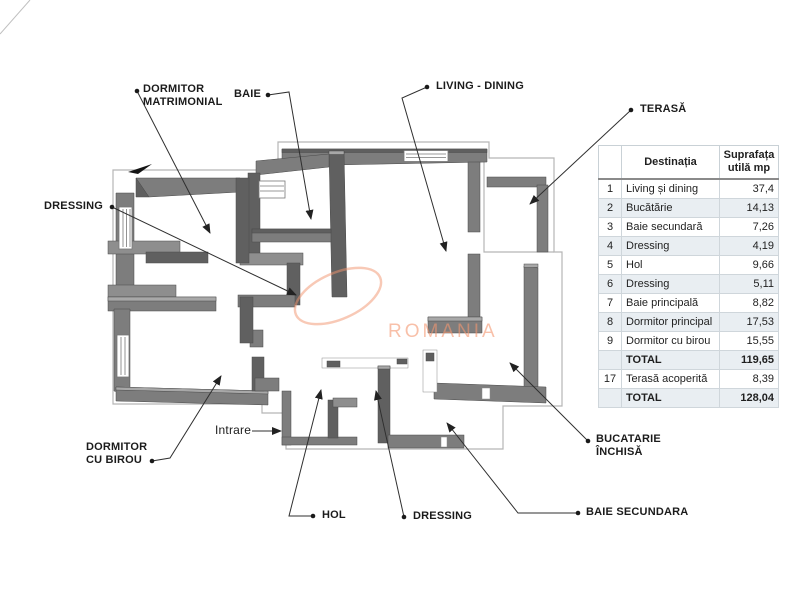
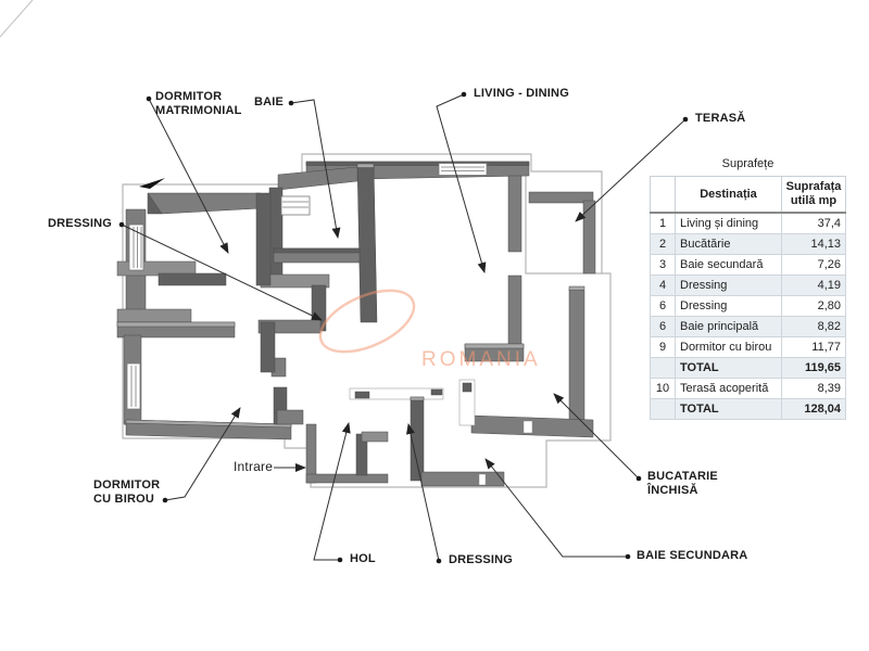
  DORMITOR
  MATRIMONIAL
  BAIE
  LIVING - DINING
  TERASĂ
  DRESSING
  DORMITOR
  CU BIROU
  Intrare
  HOL
  DRESSING
  BAIE SECUNDARA
  BUCATARIE
  ÎNCHISĂ
  ROMANIA
+ Suprafețe
  	Destinația	Suprafața utilă mp
  1	Living și dining	37,4
  2	Bucătărie	14,13
  3	Baie secundară	7,26
  4	Dressing	4,19
- 5	Hol	9,66
- 6	Dressing	5,11
+ 6	Dressing	2,80
- 7	Baie principală	8,82
+ 6	Baie principală	8,82
- 8	Dormitor principal	17,53
- 9	Dormitor cu birou	15,55
+ 9	Dormitor cu birou	11,77
  	TOTAL	119,65
- 17	Terasă acoperită	8,39
+ 10	Terasă acoperită	8,39
  	TOTAL	128,04
